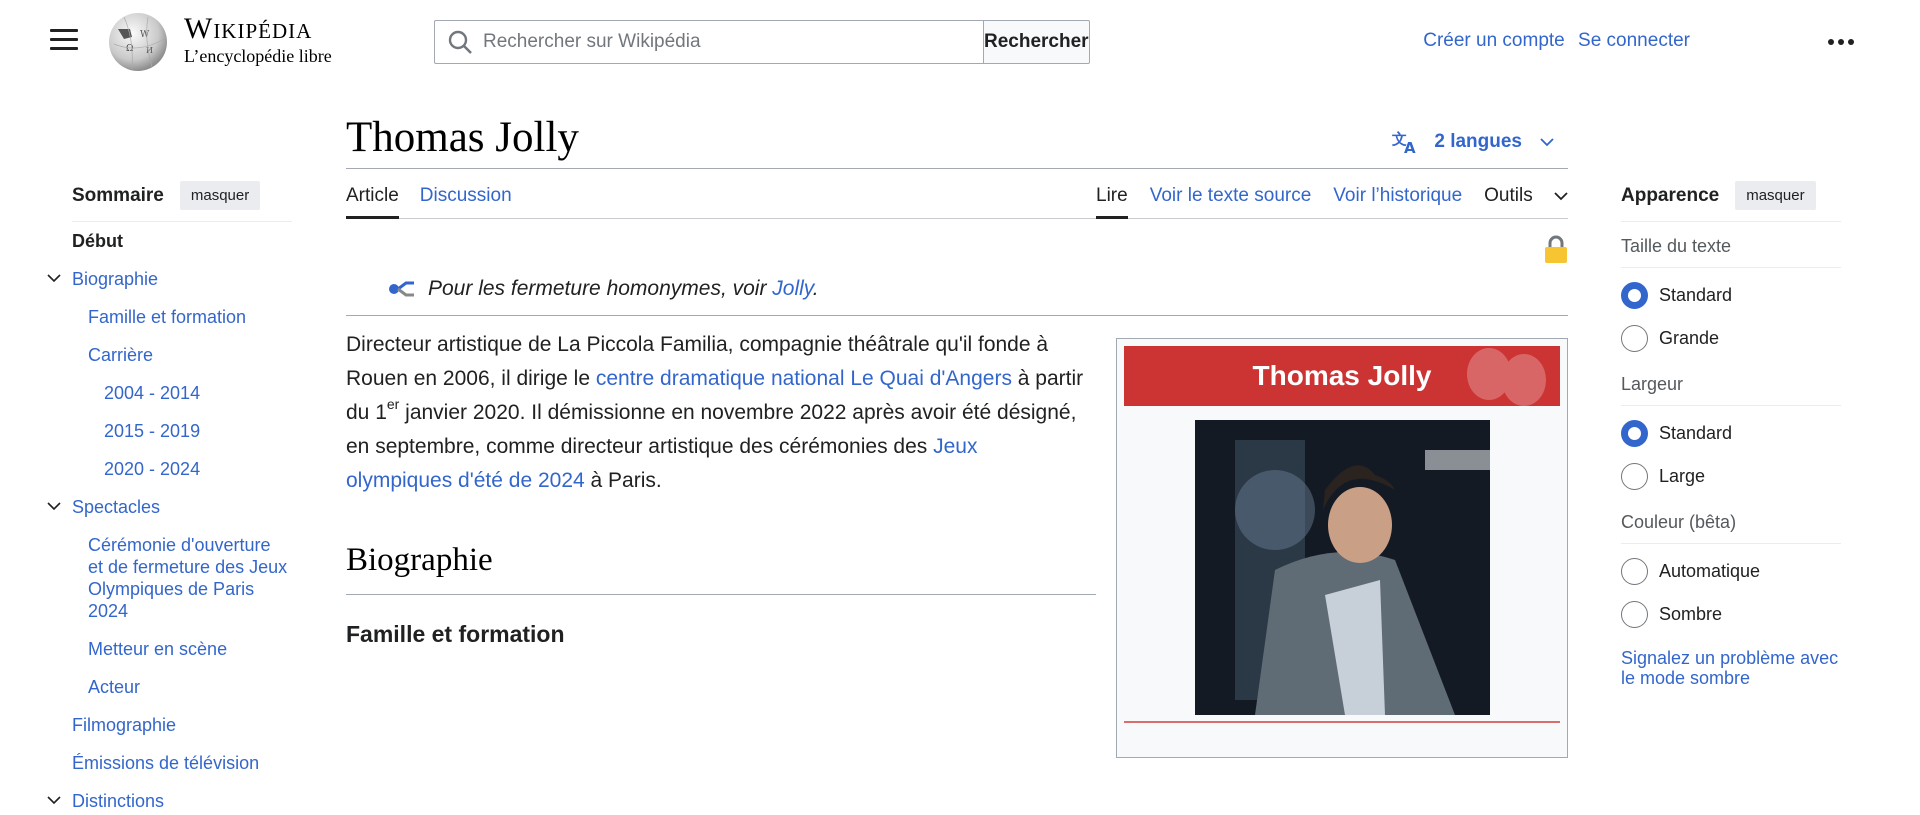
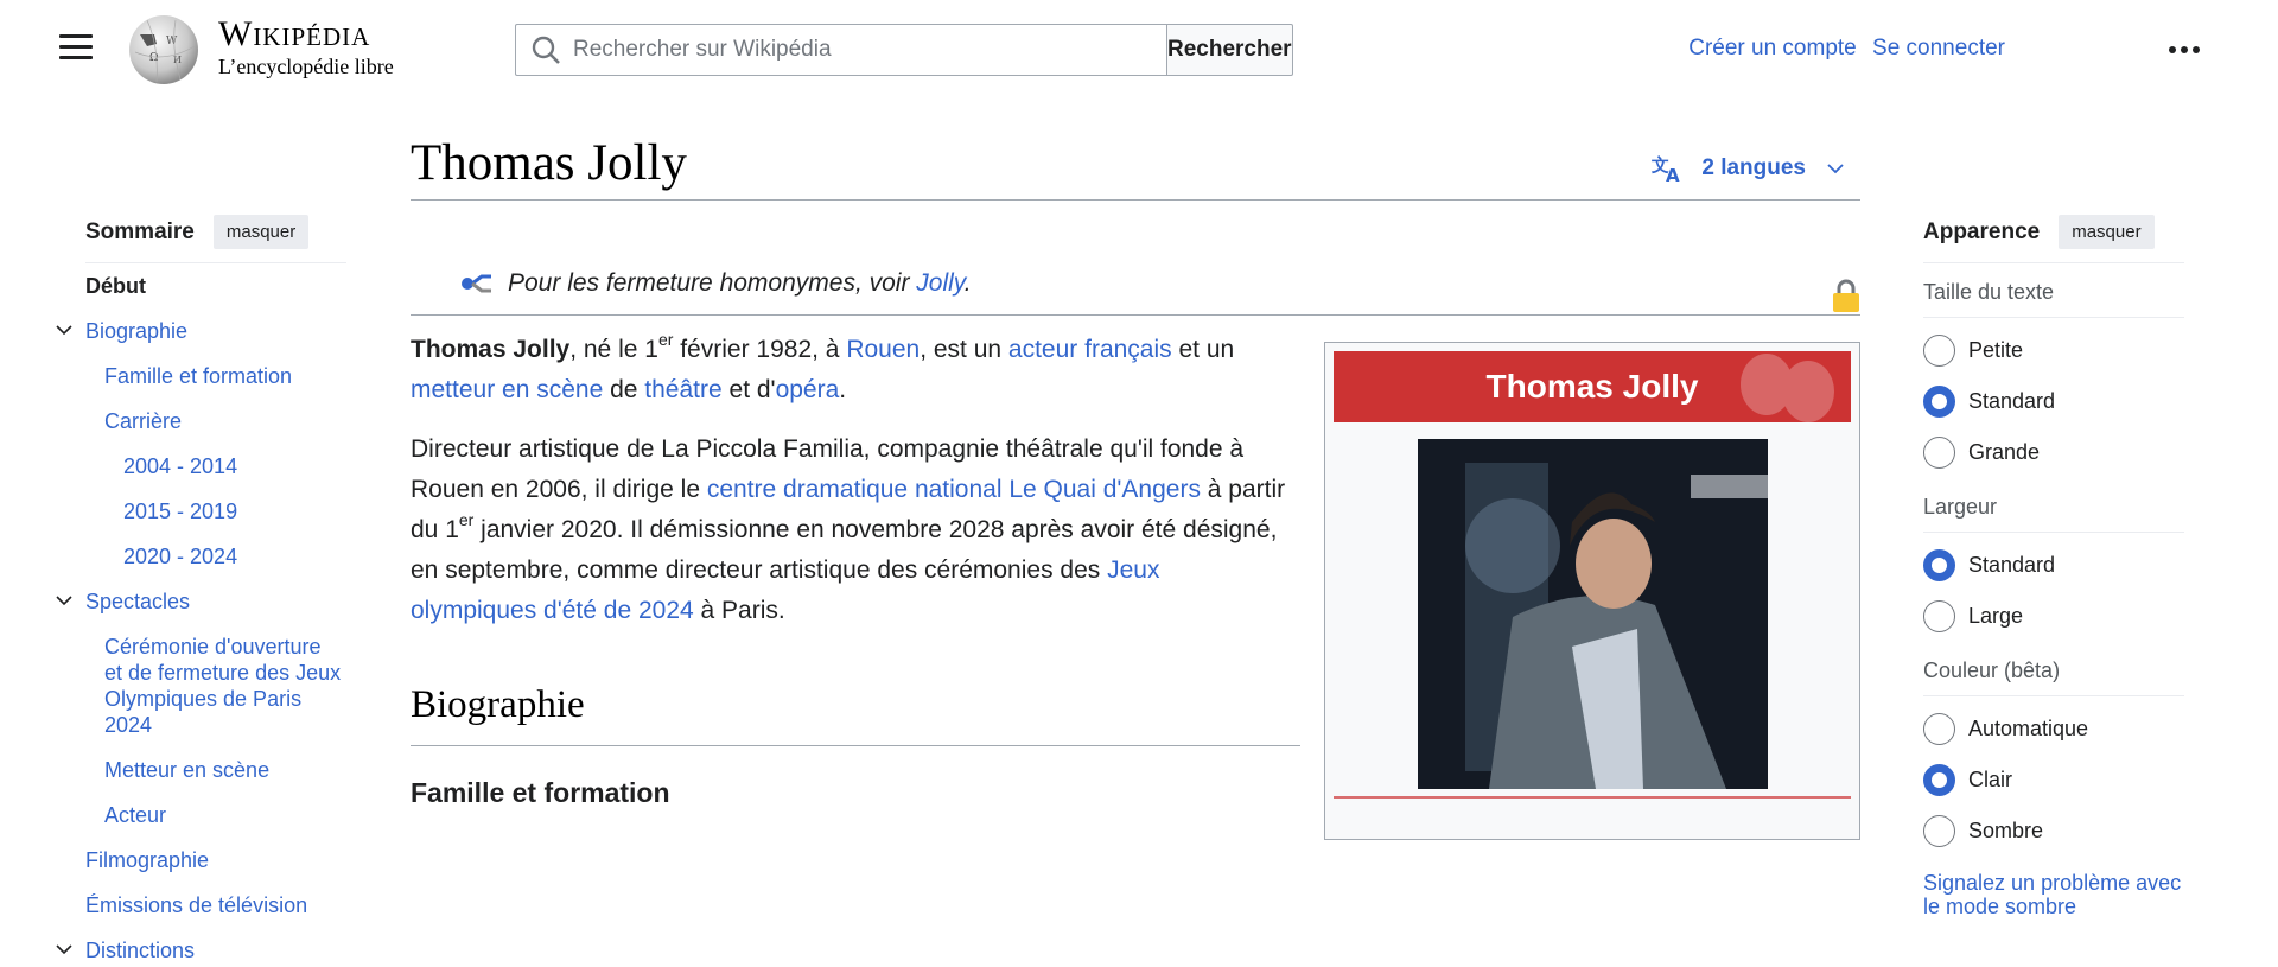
  Ω
  W
  И
  Wikipédia
  L’encyclopédie libre
  Rechercher sur Wikipédia
  Rechercher
  Créer un compte Se connecter
  Sommaire
  masquer
  Début
  Biographie
  Famille et formation
  Carrière
  2004 - 2014
  2015 - 2019
  2020 - 2024
  Spectacles
  Cérémonie d'ouverture et de fermeture des Jeux Olympiques de Paris 2024
  Metteur en scène
  Acteur
  Filmographie
  Émissions de télévision
  Distinctions
  Thomas Jolly
  文
  A
  2 langues
- Article
- Discussion
- Lire
- Voir le texte source
- Voir l’historique
- Outils
  Pour les fermeture homonymes, voir Jolly.
+ Thomas Jolly, né le 1er février 1982, à Rouen, est un acteur français et un metteur en scène de théâtre et d'opéra.
- Directeur artistique de La Piccola Familia, compagnie théâtrale qu'il fonde à Rouen en 2006, il dirige le centre dramatique national Le Quai d'Angers à partir du 1er janvier 2020. Il démissionne en novembre 2022 après avoir été désigné, en septembre, comme directeur artistique des cérémonies des Jeux olympiques d'été de 2024 à Paris.
+ Directeur artistique de La Piccola Familia, compagnie théâtrale qu'il fonde à Rouen en 2006, il dirige le centre dramatique national Le Quai d'Angers à partir du 1er janvier 2020. Il démissionne en novembre 2028 après avoir été désigné, en septembre, comme directeur artistique des cérémonies des Jeux olympiques d'été de 2024 à Paris.
  Biographie
  Famille et formation
  Thomas Jolly
  Apparence
  masquer
  Taille du texte
+ Petite
  Standard
  Grande
  Largeur
  Standard
  Large
  Couleur (bêta)
  Automatique
+ Clair
  Sombre
  Signalez un problème avec le mode sombre
